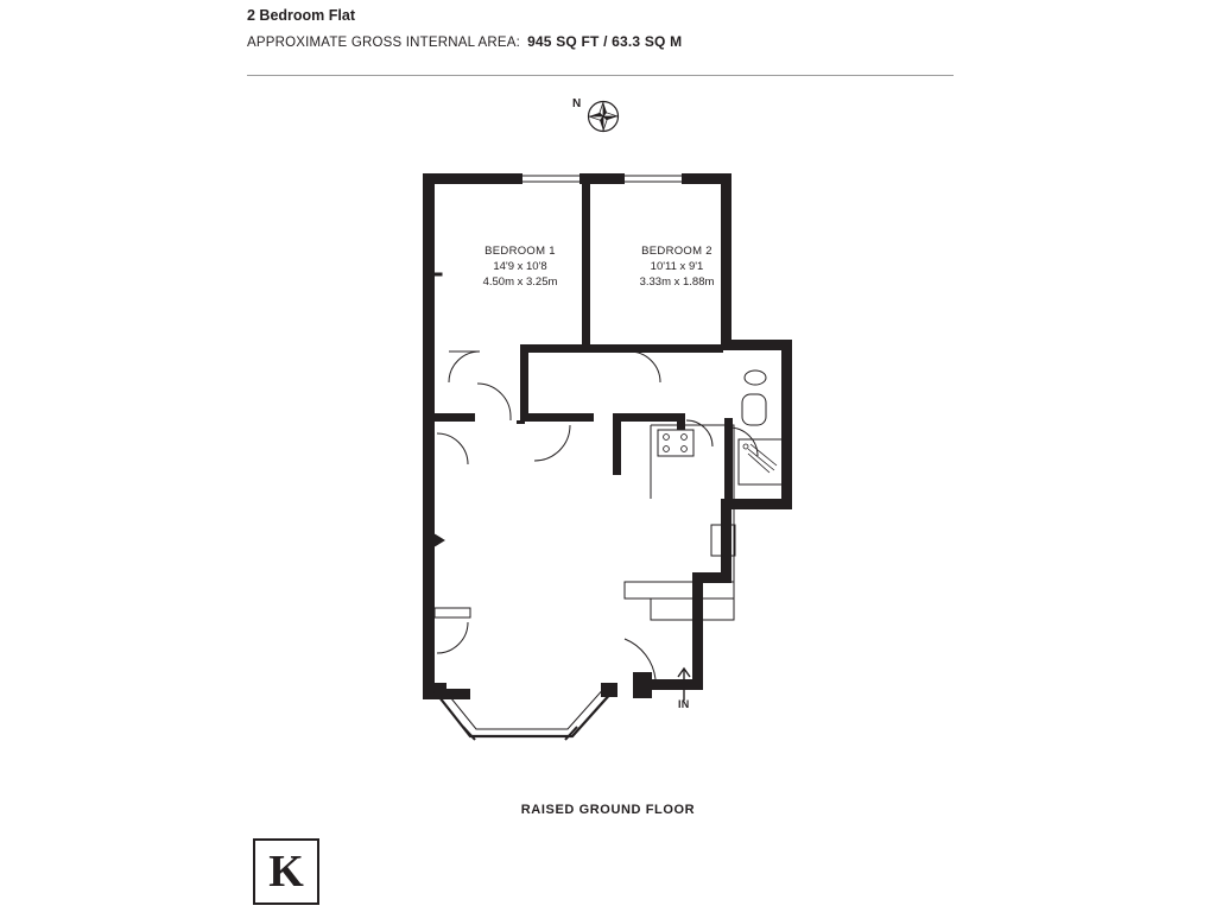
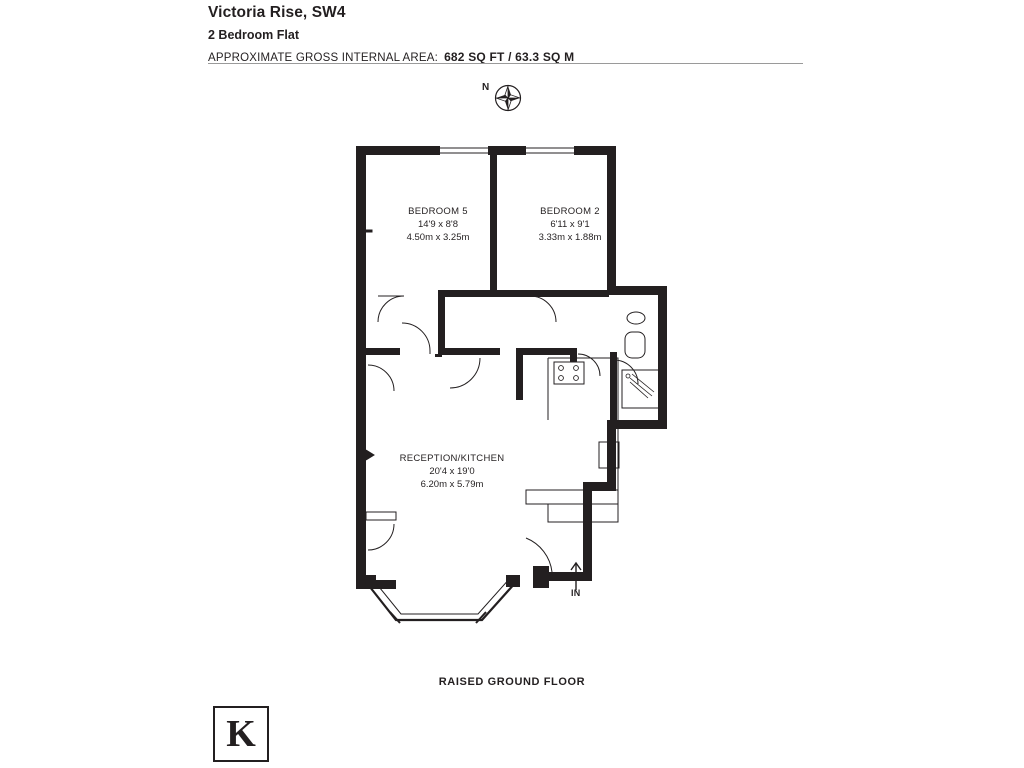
+ Victoria Rise, SW4
  2 Bedroom Flat
  APPROXIMATE GROSS INTERNAL AREA:
- 945 SQ FT / 63.3 SQ M
+ 682 SQ FT / 63.3 SQ M
  N
- BEDROOM 1
+ BEDROOM 5
- 14'9 x 10'8
+ 14'9 x 8'8
  4.50m x 3.25m
  BEDROOM 2
- 10'11 x 9'1
+ 6'11 x 9'1
  3.33m x 1.88m
+ RECEPTION/KITCHEN
+ 20'4 x 19'0
+ 6.20m x 5.79m
  IN
  RAISED GROUND FLOOR
  K
